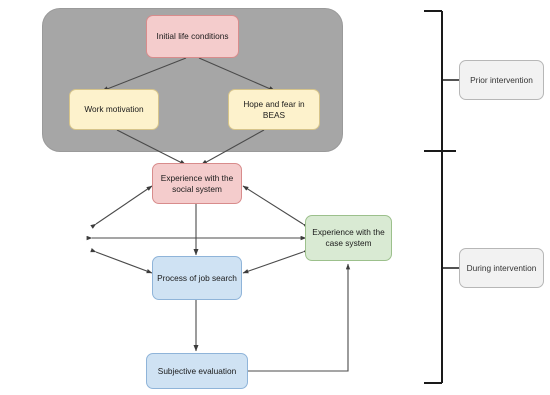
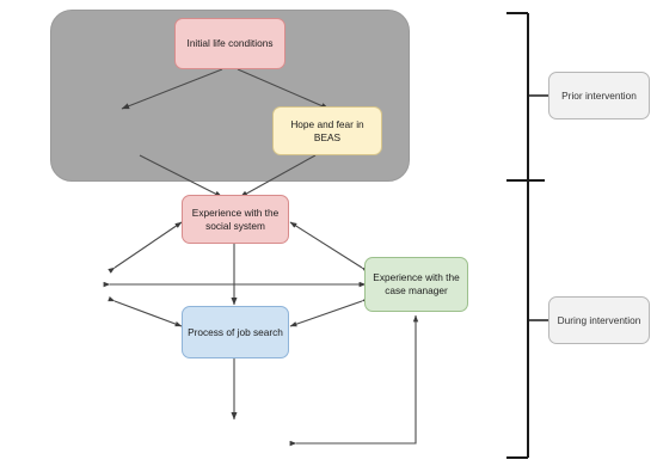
  Initial life conditions
- Work motivation
  Hope and fear in BEAS
  Experience with the social system
- Experience with the case system
+ Experience with the case manager
  Process of job search
- Subjective evaluation
  Prior intervention
  During intervention
